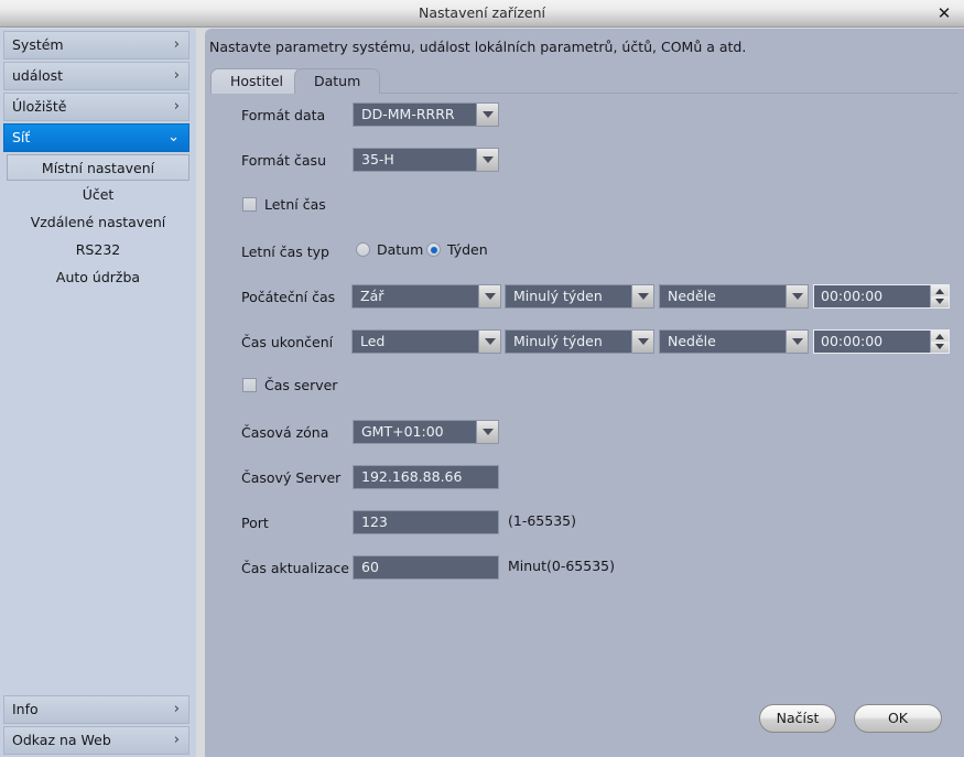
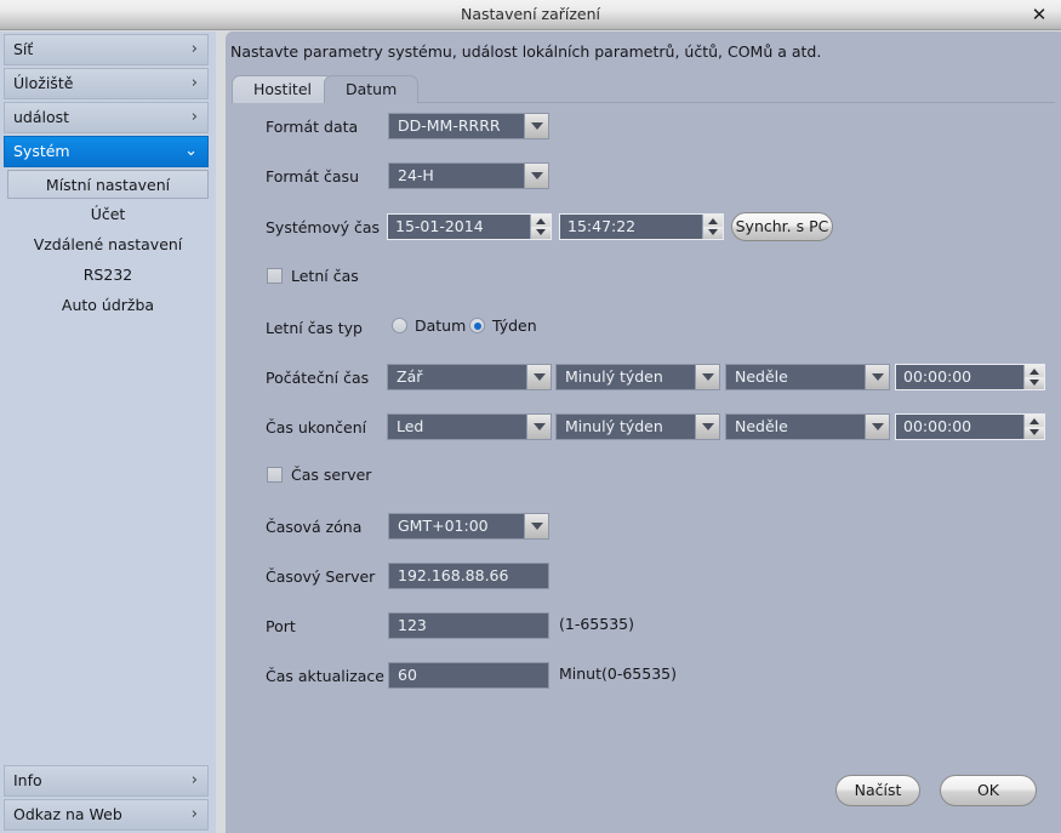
  Nastavení zařízení
  ✕
- Systém
+ Síť
  ›
- událost
+ Úložiště
  ›
- Úložiště
+ událost
  ›
- Síť
+ Systém
  ⌄
  Místní nastavení
  Účet
  Vzdálené nastavení
  RS232
  Auto údržba
  Info
  ›
  Odkaz na Web
  ›
  Nastavte parametry systému, událost lokálních parametrů, účtů, COMů a atd.
  Hostitel
  Datum
  Formát data
  DD-MM-RRRR
  Formát času
- 35-H
+ 24-H
+ Systémový čas
+ 15-01-2014
+ 15:47:22
+ Synchr. s PC
  Letní čas
  Letní čas typ
  Datum
  Týden
  Počáteční čas
  Zář
  Minulý týden
  Neděle
  00:00:00
  Čas ukončení
  Led
  Minulý týden
  Neděle
  00:00:00
  Čas server
  Časová zóna
  GMT+01:00
  Časový Server
  192.168.88.66
  Port
  123
  (1-65535)
  Čas aktualizace
  60
  Minut(0-65535)
  Načíst
  OK
